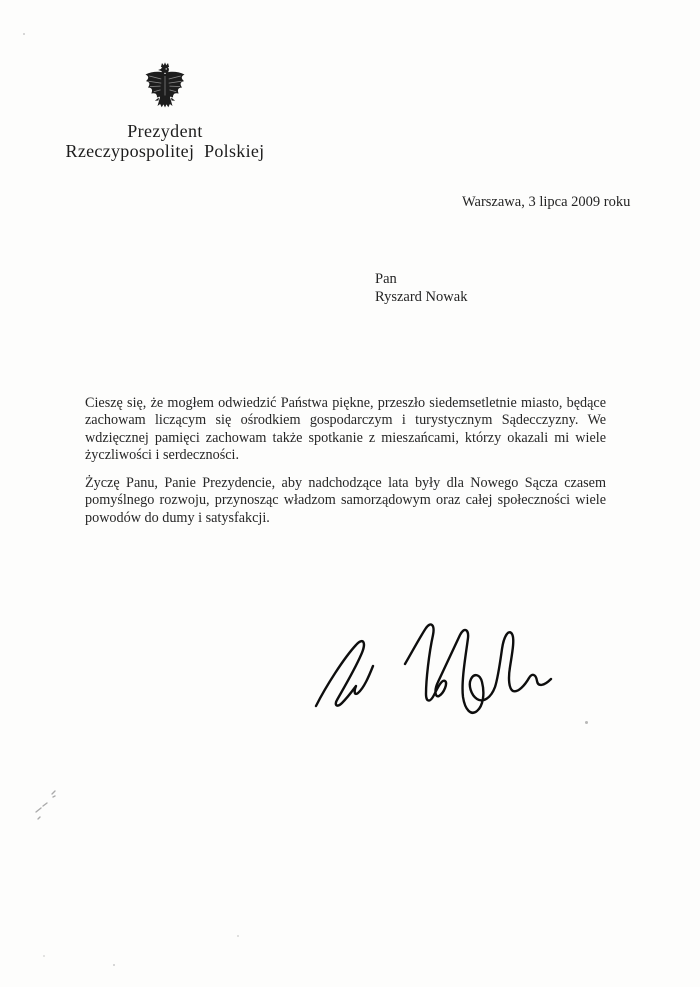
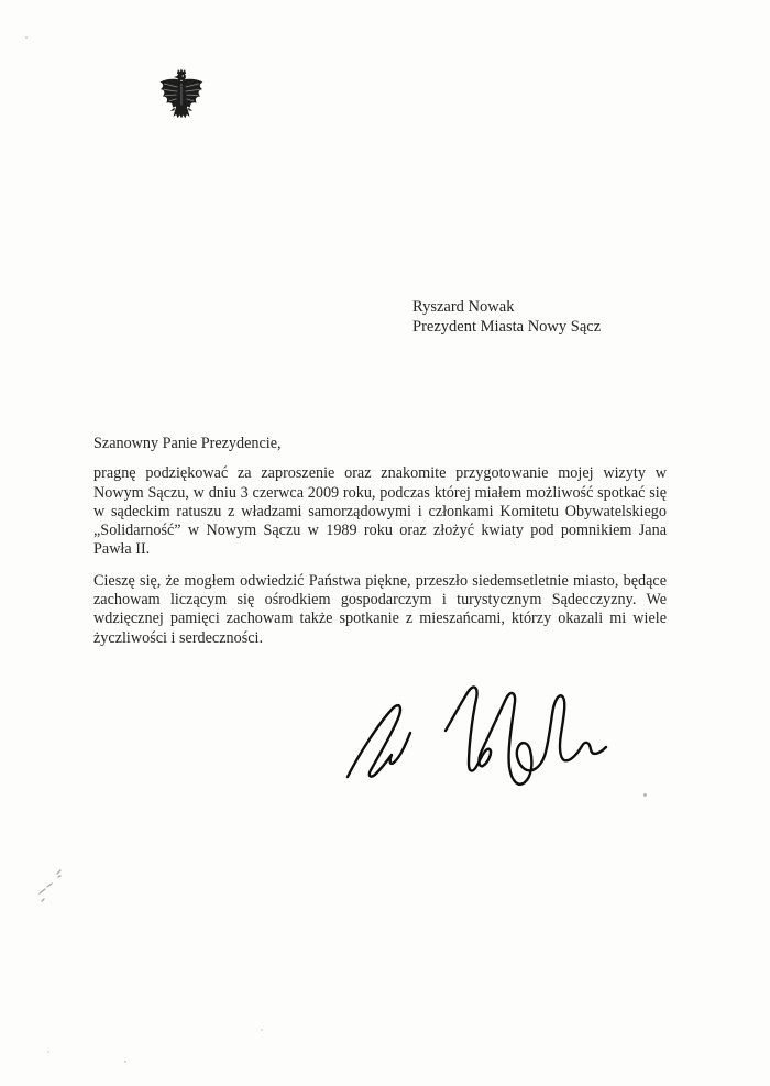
- Prezydent
- Rzeczypospolitej Polskiej
- Warszawa, 3 lipca 2009 roku
- Pan
  Ryszard Nowak
+ Prezydent Miasta Nowy Sącz
+ Szanowny Panie Prezydencie,
+ pragnę podziękować za zaproszenie oraz znakomite przygotowanie mojej wizyty w Nowym Sączu, w dniu 3 czerwca 2009 roku, podczas której miałem możliwość spotkać się w sądeckim ratuszu z władzami samorządowymi i członkami Komitetu Obywatelskiego „Solidarność” w Nowym Sączu w 1989 roku oraz złożyć kwiaty pod pomnikiem Jana Pawła II.
  Cieszę się, że mogłem odwiedzić Państwa piękne, przeszło siedemsetletnie miasto, będące zachowam liczącym się ośrodkiem gospodarczym i turystycznym Sądecczyzny. We wdzięcznej pamięci zachowam także spotkanie z mieszańcami, którzy okazali mi wiele życzliwości i serdeczności.
- Życzę Panu, Panie Prezydencie, aby nadchodzące lata były dla Nowego Sącza czasem pomyślnego rozwoju, przynosząc władzom samorządowym oraz całej społeczności wiele powodów do dumy i satysfakcji.
